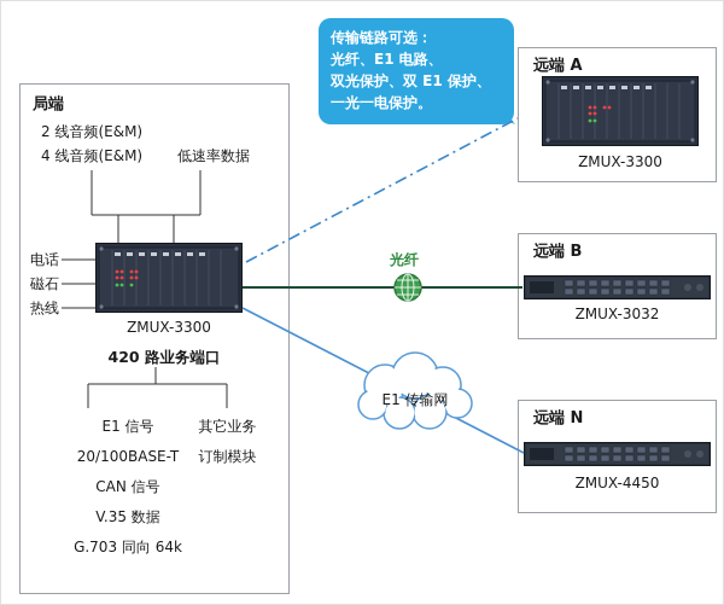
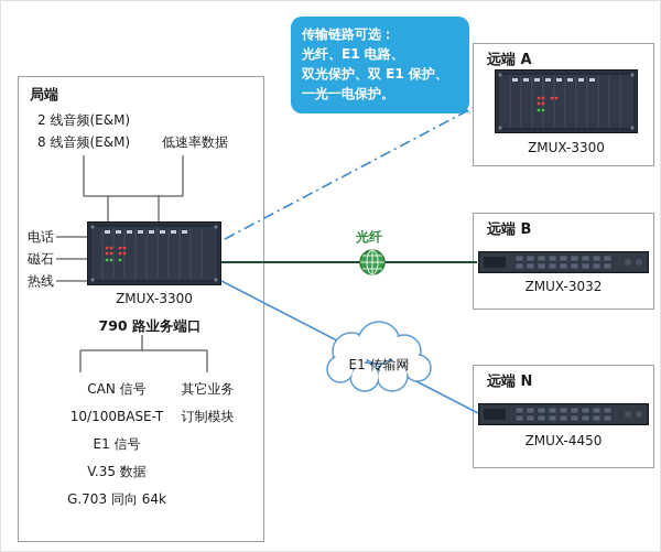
  局端
  2 线音频(E&M)
- 4 线音频(E&M)
+ 8 线音频(E&M)
  低速率数据
  电话
  磁石
  热线
  ZMUX-3300
- 420 路业务端口
+ 790 路业务端口
- E1 信号
+ CAN 信号
- 20/100BASE-T
+ 10/100BASE-T
- CAN 信号
+ E1 信号
  V.35 数据
  G.703 同向 64k
  其它业务
  订制模块
  远端 A
  ZMUX-3300
  远端 B
  ZMUX-3032
  远端 N
  ZMUX-4450
  传输链路可选：
  光纤、E1 电路、
  双光保护、双 E1 保护、
  一光一电保护。
  光纤
  E1 传输网
